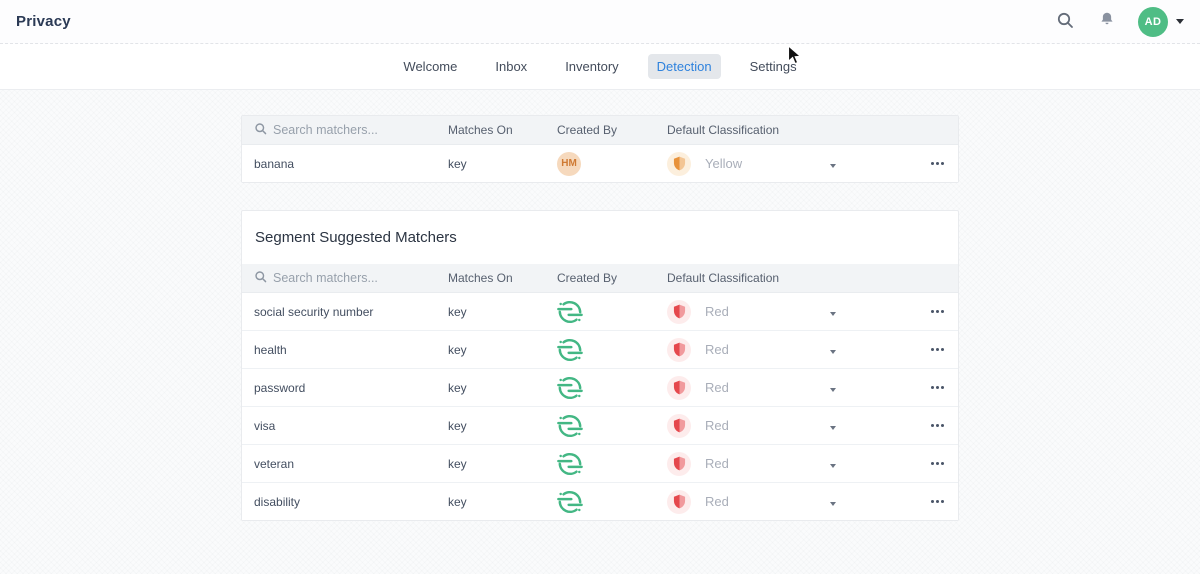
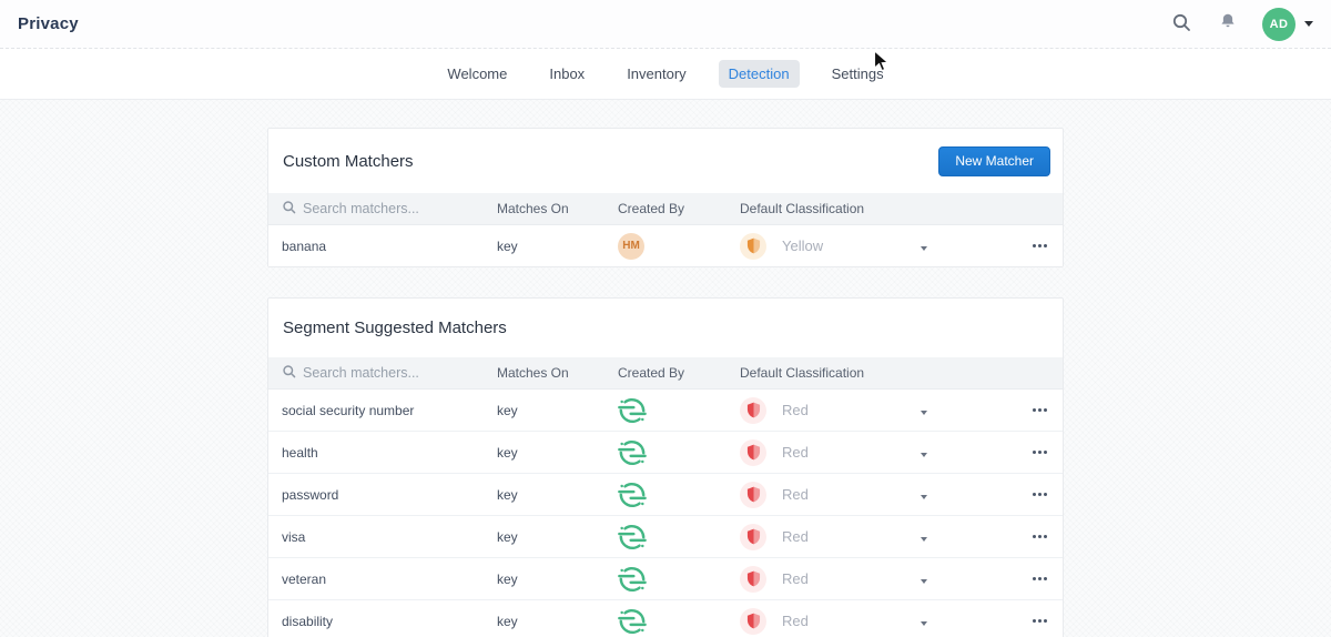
  Privacy
  AD
  Welcome
  Inbox
  Inventory
  Detection
  Settings
+ Custom Matchers
+ New Matcher
  Search matchers...
  Matches On
  Created By
  Default Classification
  banana
  key
  HM
  Yellow
  Segment Suggested Matchers
  Search matchers...
  Matches On
  Created By
  Default Classification
  social security number
  key
  Red
  health
  key
  Red
  password
  key
  Red
  visa
  key
  Red
  veteran
  key
  Red
  disability
  key
  Red
